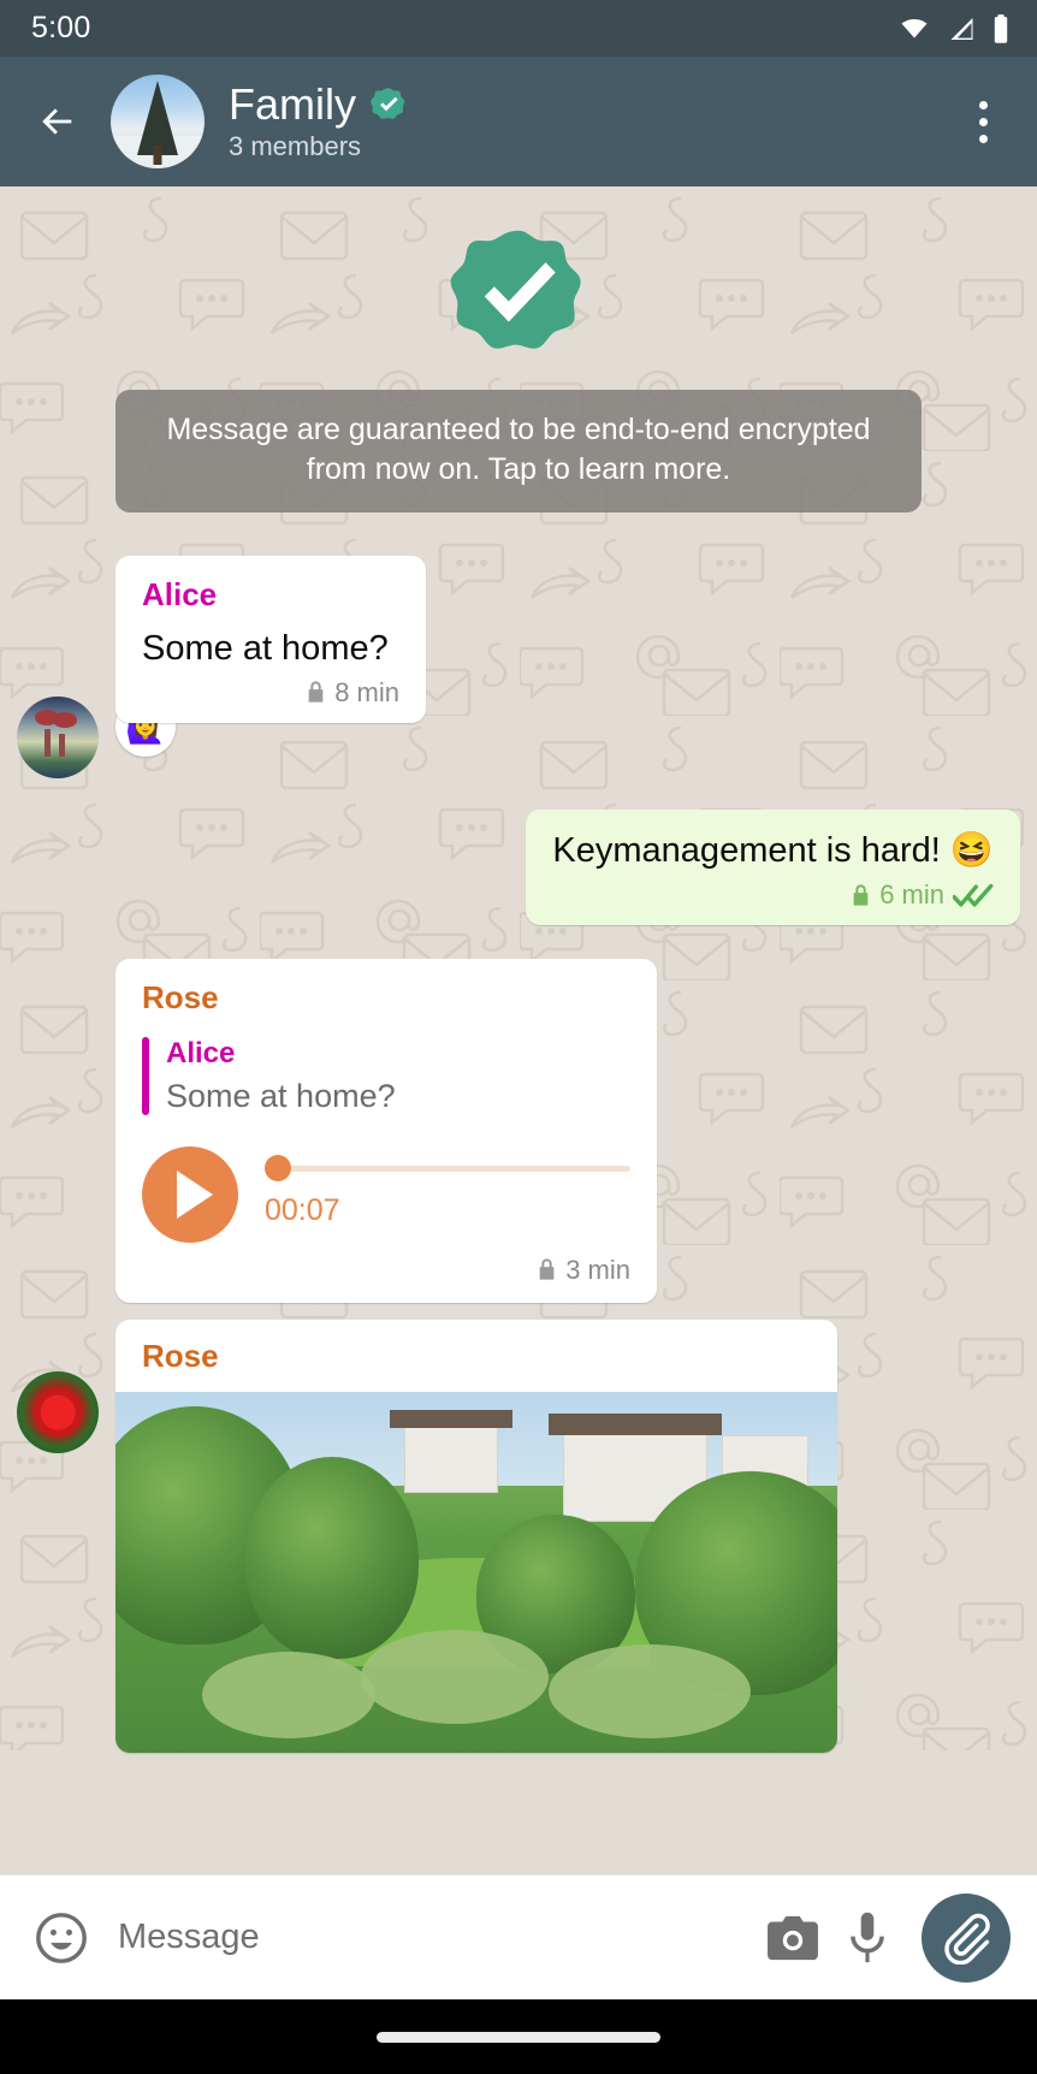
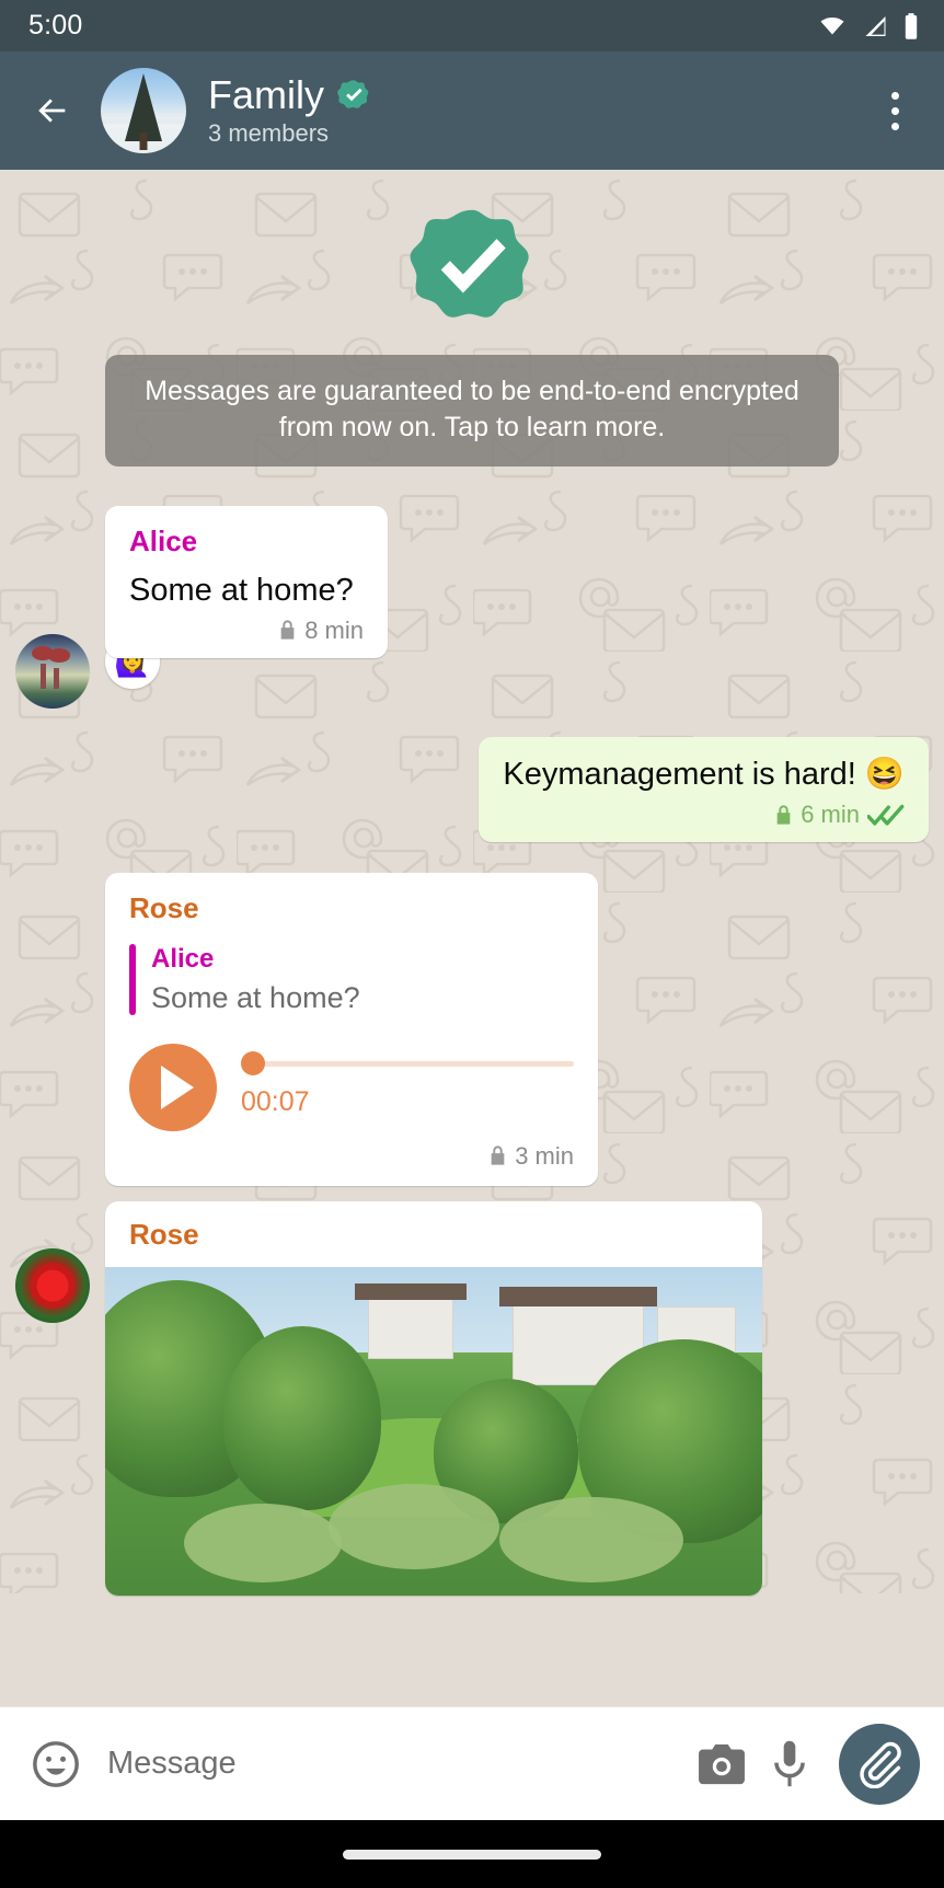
  5:00
  Family
  3 members
- Message are guaranteed to be end-to-end encrypted from now on. Tap to learn more.
+ Messages are guaranteed to be end-to-end encrypted from now on. Tap to learn more.
  Alice
  Some at home?
  8 min
  🙋‍♀️
  Keymanagement is hard! 😆
  6 min
  Rose
  Alice
  Some at home?
  00:07
  3 min
  Rose
  Message
